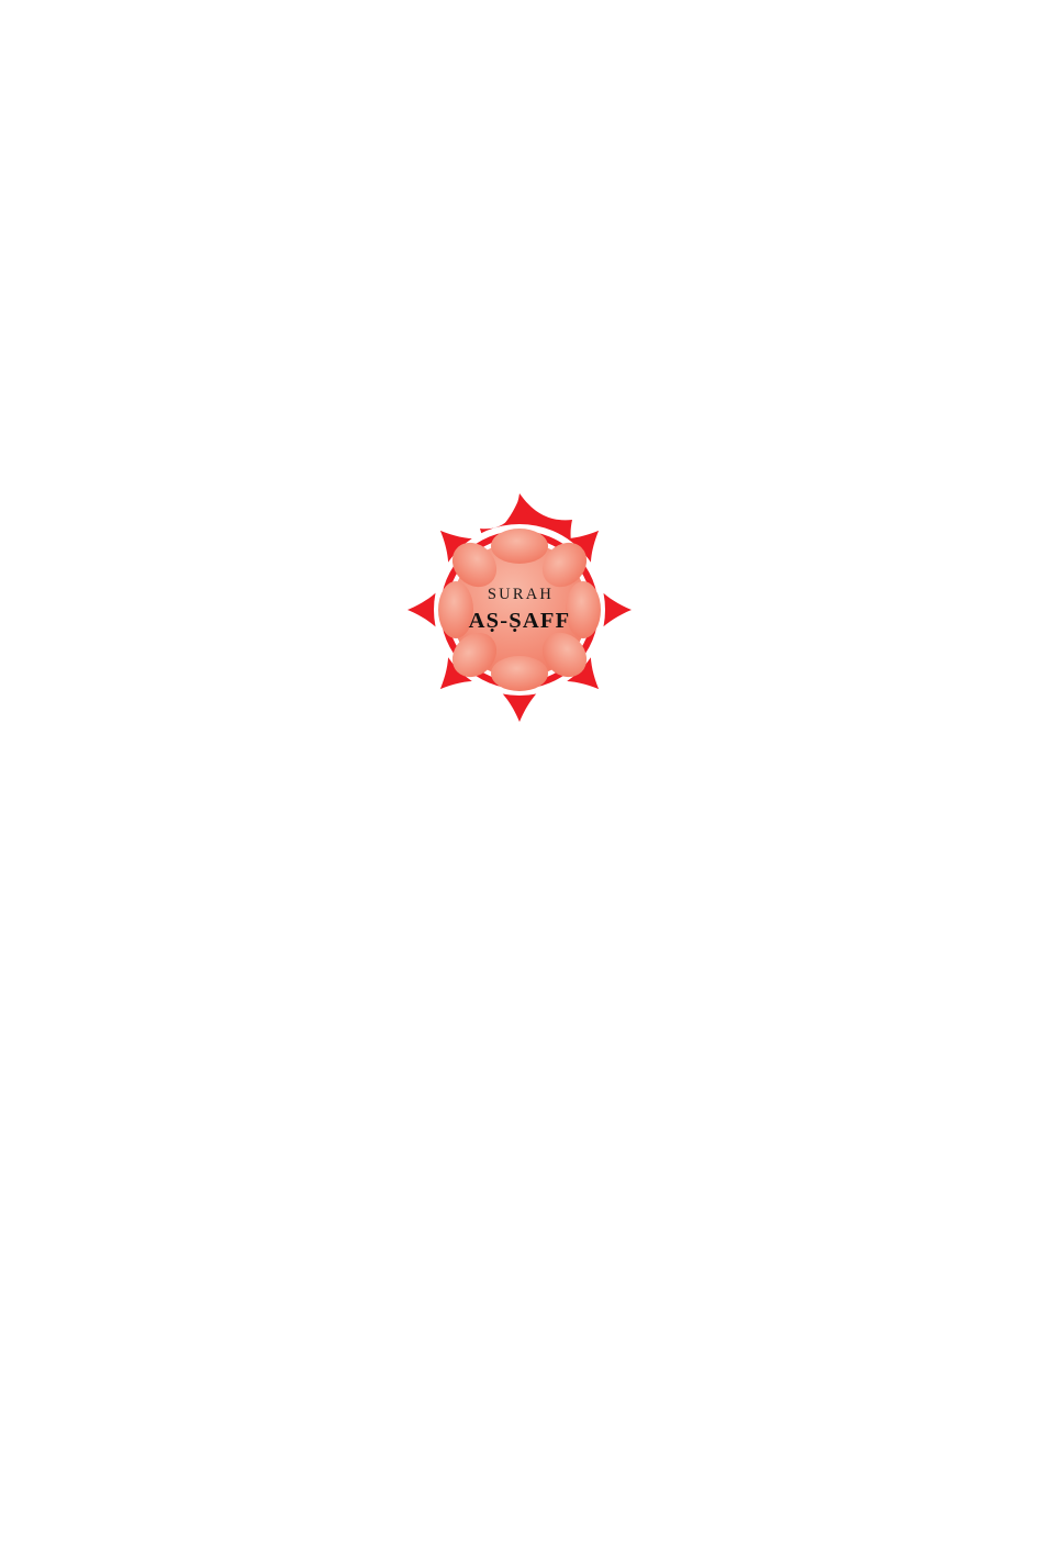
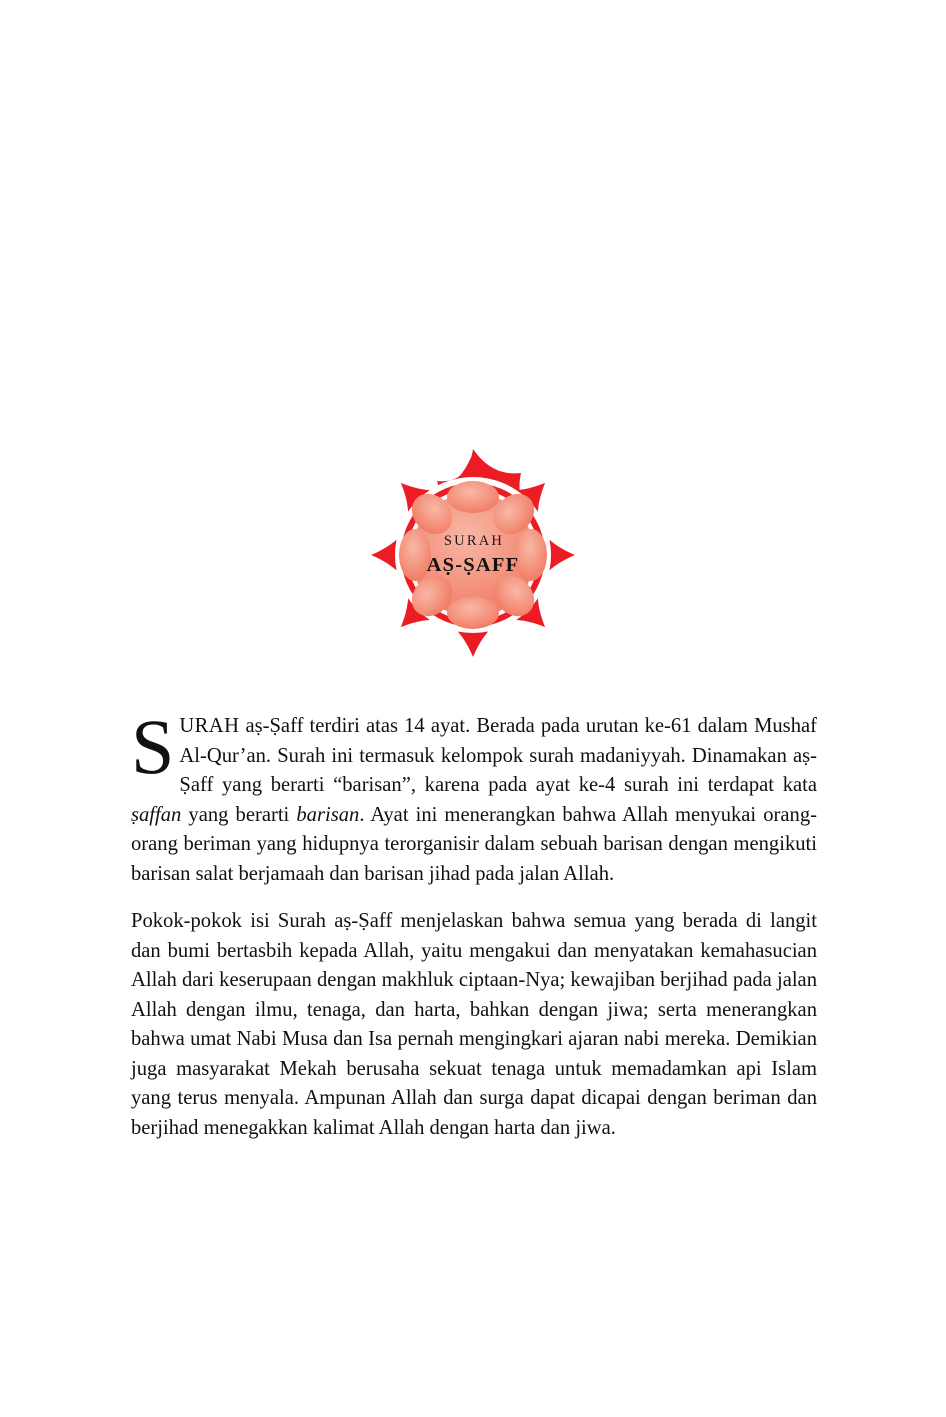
  SURAH
  AṢ-ṢAFF
+ S
+ URAH aṣ-Ṣaff terdiri atas 14 ayat. Berada pada urutan ke-61 dalam Mushaf Al-Qur’an. Surah ini termasuk kelompok surah madaniyyah. Dinamakan aṣ-Ṣaff yang berarti “barisan”, karena pada ayat ke-4 surah ini terdapat kata ṣaffan yang berarti barisan. Ayat ini menerangkan bahwa Allah menyukai orang-orang beriman yang hidupnya terorganisir dalam sebuah barisan dengan mengikuti barisan salat berjamaah dan barisan jihad pada jalan Allah.
+ Pokok-pokok isi Surah aṣ-Ṣaff menjelaskan bahwa semua yang berada di langit dan bumi bertasbih kepada Allah, yaitu mengakui dan menyatakan kemahasucian Allah dari keserupaan dengan makhluk ciptaan-Nya; kewajiban berjihad pada jalan Allah dengan ilmu, tenaga, dan harta, bahkan dengan jiwa; serta menerangkan bahwa umat Nabi Musa dan Isa pernah mengingkari ajaran nabi mereka. Demikian juga masyarakat Mekah berusaha sekuat tenaga untuk memadamkan api Islam yang terus menyala. Ampunan Allah dan surga dapat dicapai dengan beriman dan berjihad menegakkan kalimat Allah dengan harta dan jiwa.
